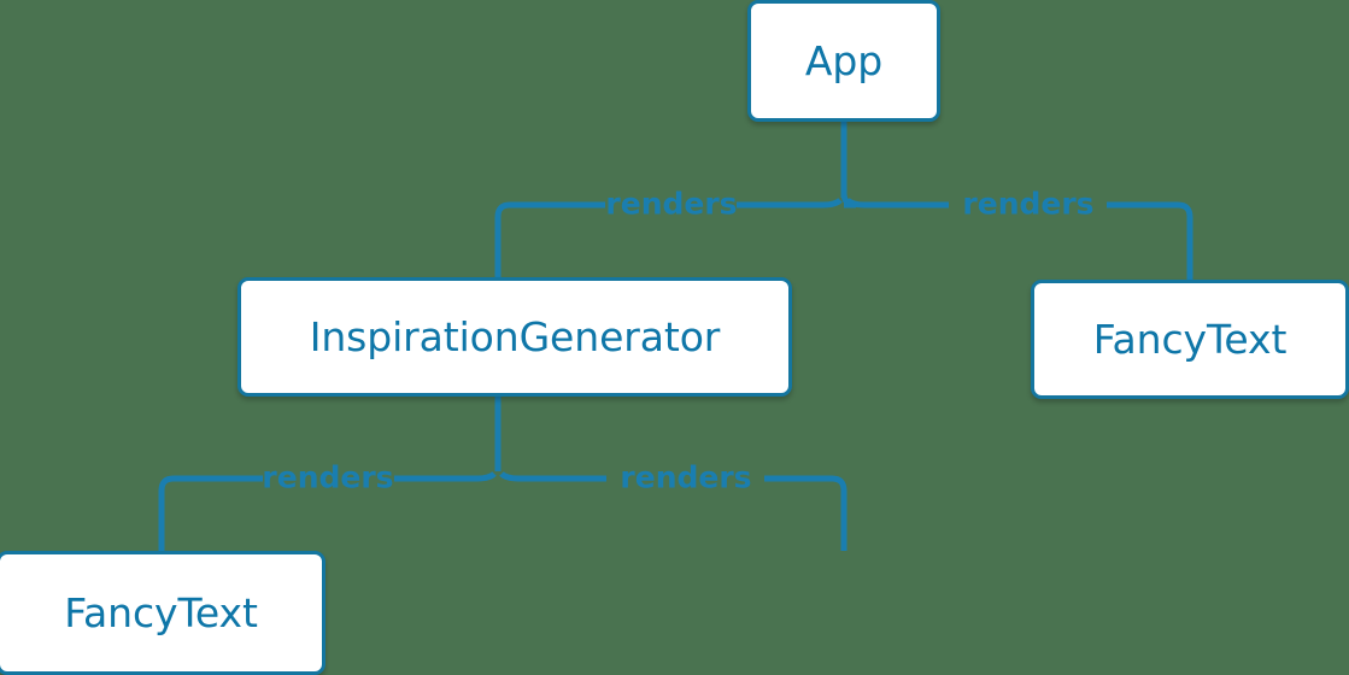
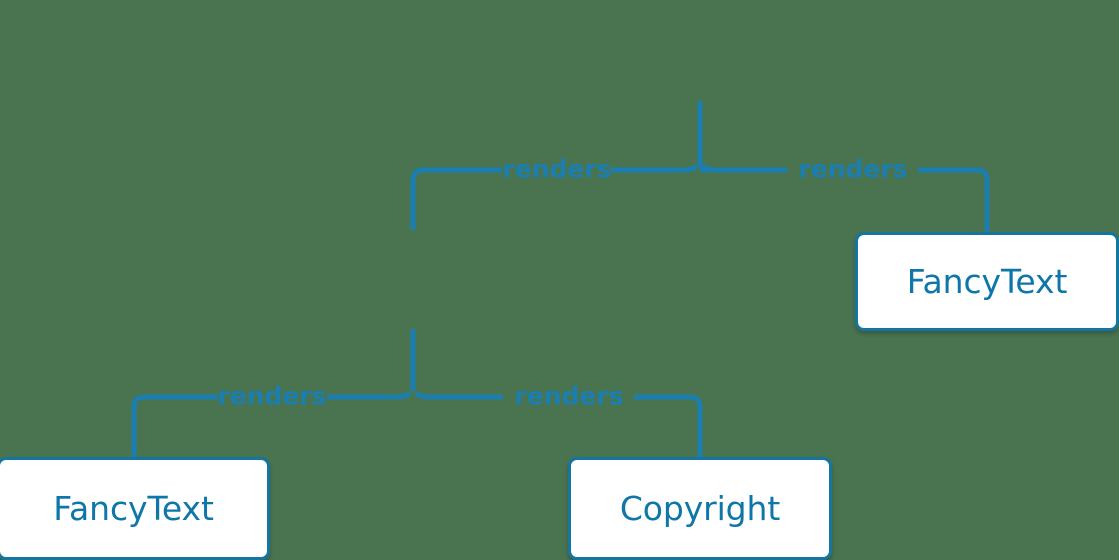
- App
- InspirationGenerator
  FancyText
  FancyText
+ Copyright
  renders
  renders
  renders
  renders
